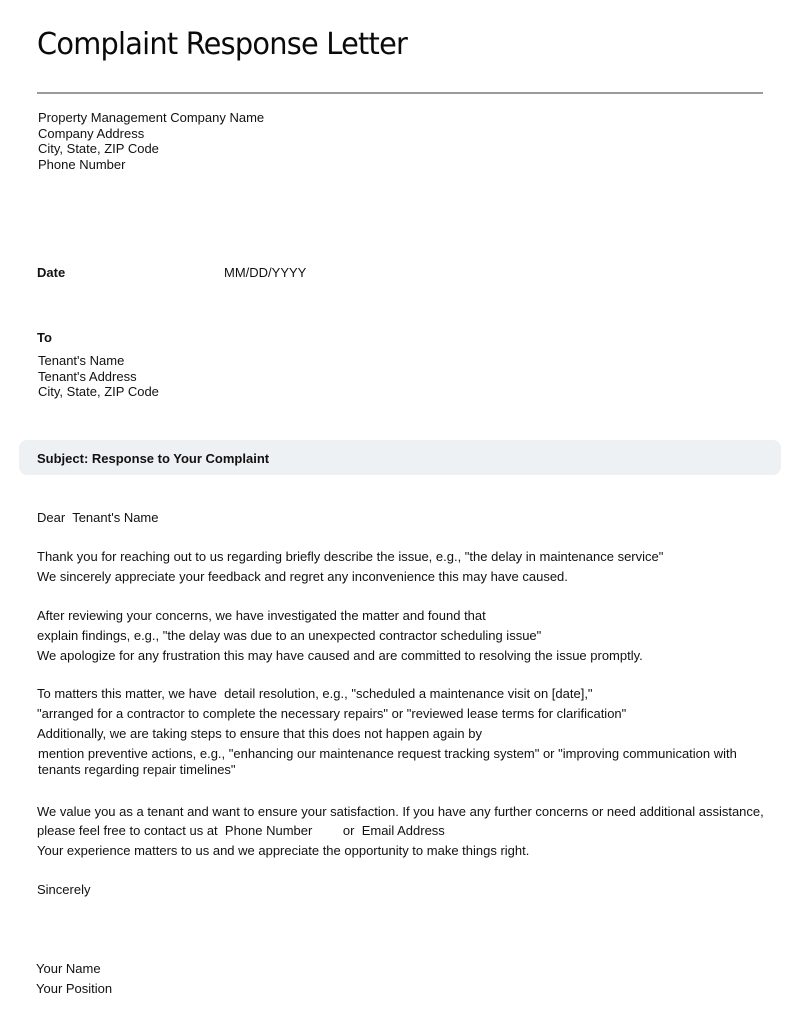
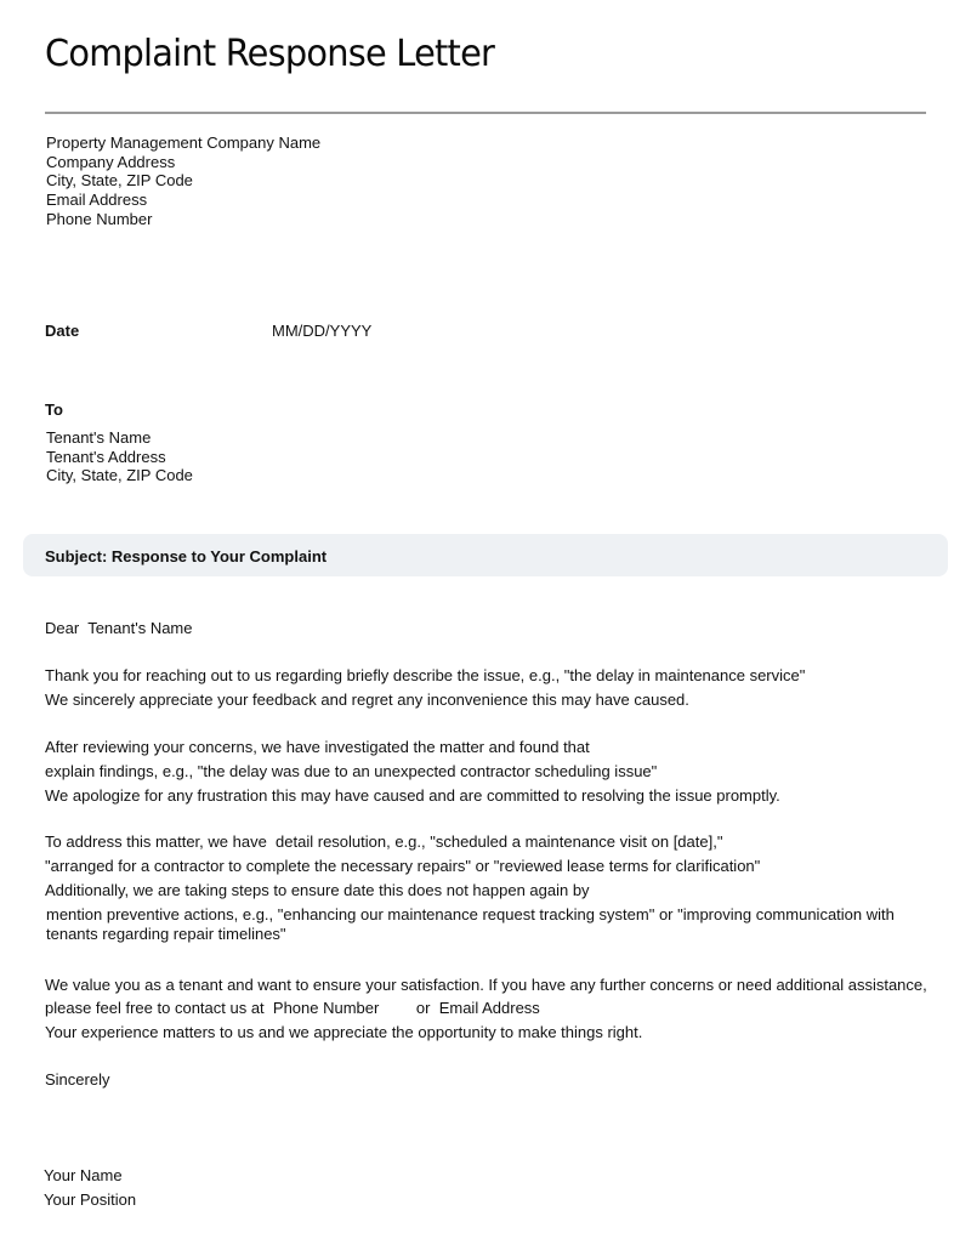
  Complaint Response Letter
  Property Management Company Name
  Company Address
  City, State, ZIP Code
+ Email Address
  Phone Number
  Date
  MM/DD/YYYY
  To
  Tenant's Name
  Tenant's Address
  City, State, ZIP Code
  Subject: Response to Your Complaint
  Dear Tenant's Name
  Thank you for reaching out to us regarding briefly describe the issue, e.g., "the delay in maintenance service"
  We sincerely appreciate your feedback and regret any inconvenience this may have caused.
  After reviewing your concerns, we have investigated the matter and found that
  explain findings, e.g., "the delay was due to an unexpected contractor scheduling issue"
  We apologize for any frustration this may have caused and are committed to resolving the issue promptly.
- To matters this matter, we have detail resolution, e.g., "scheduled a maintenance visit on [date],"
+ To address this matter, we have detail resolution, e.g., "scheduled a maintenance visit on [date],"
  "arranged for a contractor to complete the necessary repairs" or "reviewed lease terms for clarification"
- Additionally, we are taking steps to ensure that this does not happen again by
+ Additionally, we are taking steps to ensure date this does not happen again by
  mention preventive actions, e.g., "enhancing our maintenance request tracking system" or "improving communication with
  tenants regarding repair timelines"
  We value you as a tenant and want to ensure your satisfaction. If you have any further concerns or need additional assistance,
  please feel free to contact us at Phone Number or Email Address
  Your experience matters to us and we appreciate the opportunity to make things right.
  Sincerely
  Your Name
  Your Position
